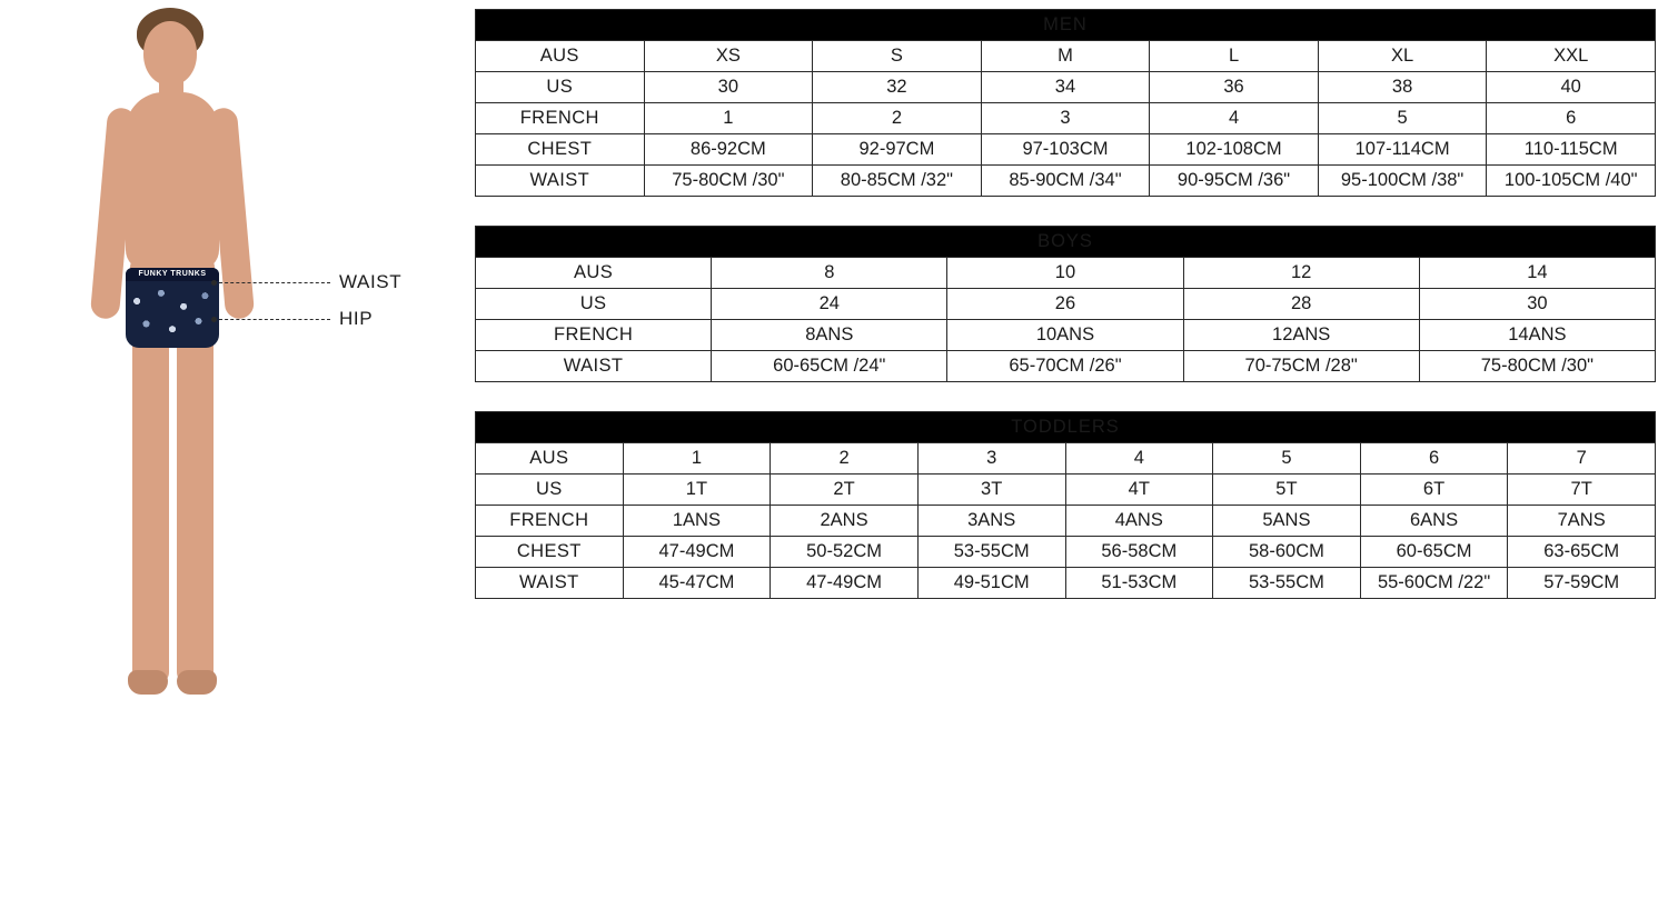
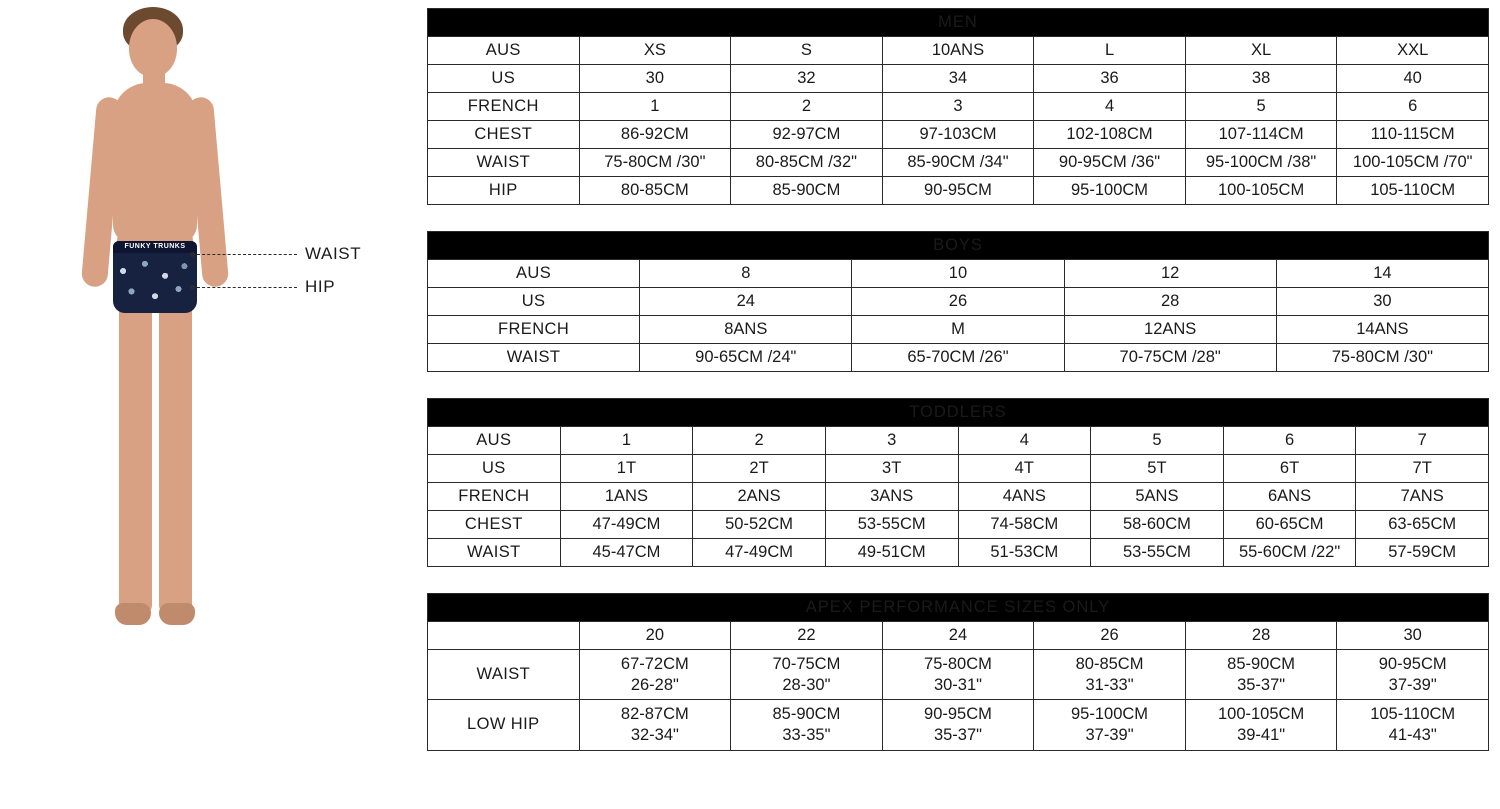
  WAIST
  HIP
  MEN
- AUS	XS	S	M	L	XL	XXL
+ AUS	XS	S	10ANS	L	XL	XXL
  US	30	32	34	36	38	40
  FRENCH	1	2	3	4	5	6
  CHEST	86-92CM	92-97CM	97-103CM	102-108CM	107-114CM	110-115CM
- WAIST	75-80CM /30"	80-85CM /32"	85-90CM /34"	90-95CM /36"	95-100CM /38"	100-105CM /40"
+ WAIST	75-80CM /30"	80-85CM /32"	85-90CM /34"	90-95CM /36"	95-100CM /38"	100-105CM /70"
+ HIP	80-85CM	85-90CM	90-95CM	95-100CM	100-105CM	105-110CM
  BOYS
  AUS	8	10	12	14
  US	24	26	28	30
- FRENCH	8ANS	10ANS	12ANS	14ANS
+ FRENCH	8ANS	M	12ANS	14ANS
- WAIST	60-65CM /24"	65-70CM /26"	70-75CM /28"	75-80CM /30"
+ WAIST	90-65CM /24"	65-70CM /26"	70-75CM /28"	75-80CM /30"
  TODDLERS
  AUS	1	2	3	4	5	6	7
  US	1T	2T	3T	4T	5T	6T	7T
  FRENCH	1ANS	2ANS	3ANS	4ANS	5ANS	6ANS	7ANS
- CHEST	47-49CM	50-52CM	53-55CM	56-58CM	58-60CM	60-65CM	63-65CM
+ CHEST	47-49CM	50-52CM	53-55CM	74-58CM	58-60CM	60-65CM	63-65CM
  WAIST	45-47CM	47-49CM	49-51CM	51-53CM	53-55CM	55-60CM /22"	57-59CM
+ APEX PERFORMANCE SIZES ONLY
+ 	20	22	24	26	28	30
+ WAIST	67-72CM26-28"	70-75CM28-30"	75-80CM30-31"	80-85CM31-33"	85-90CM35-37"	90-95CM37-39"
+ LOW HIP	82-87CM32-34"	85-90CM33-35"	90-95CM35-37"	95-100CM37-39"	100-105CM39-41"	105-110CM41-43"
